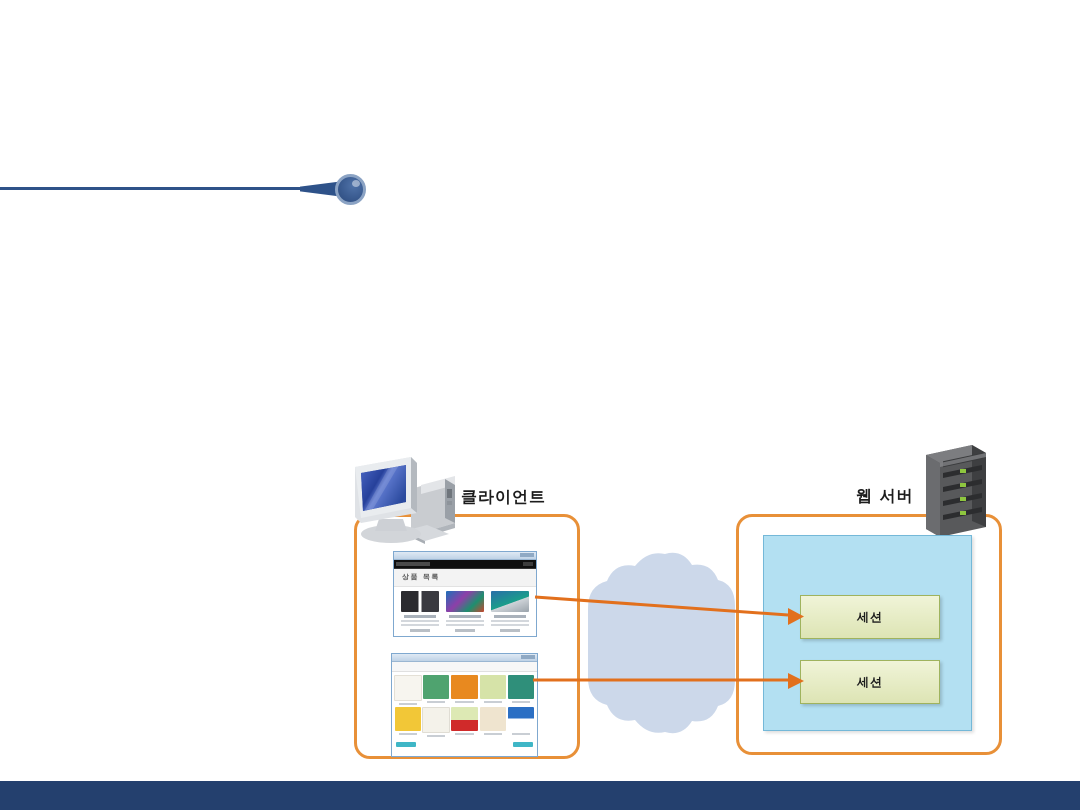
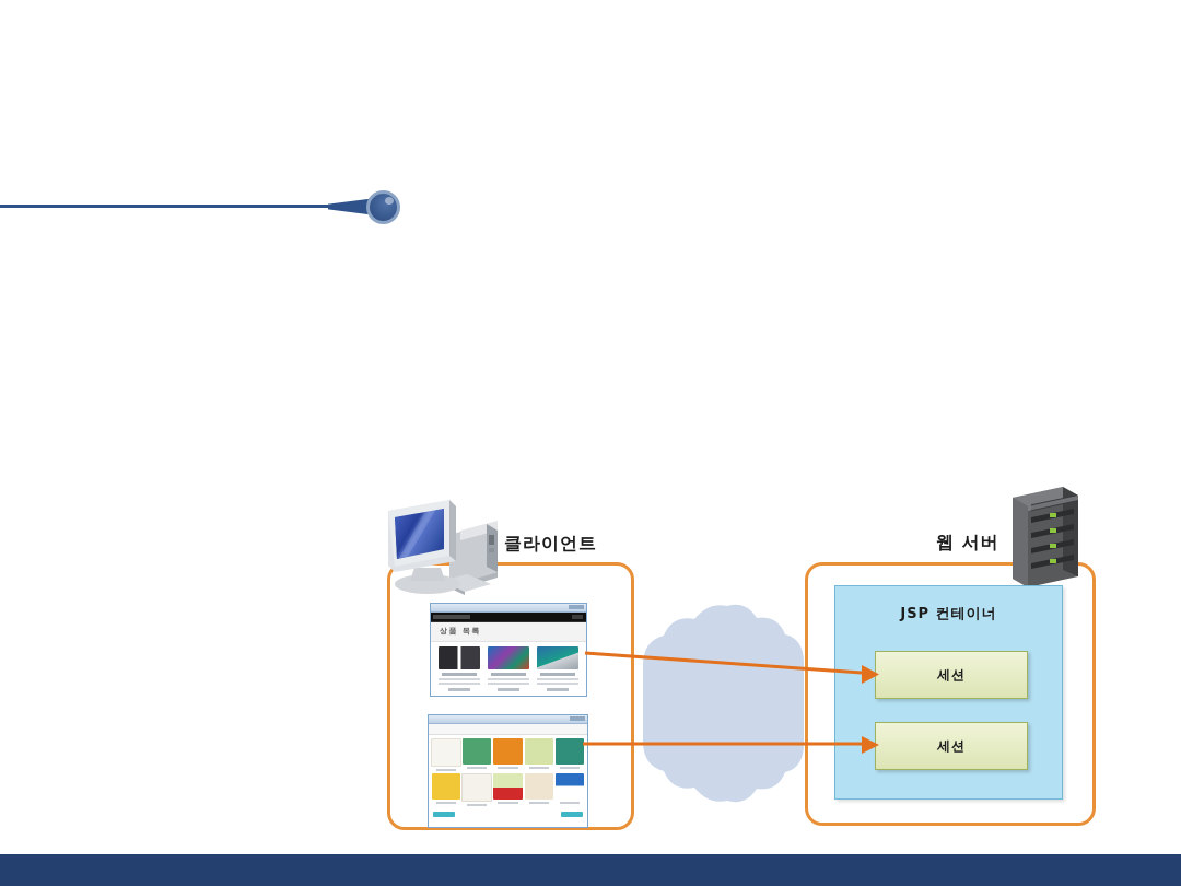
  클라이언트
  상품 목록
  웹 서버
+ JSP 컨테이너
  세션
  세션
